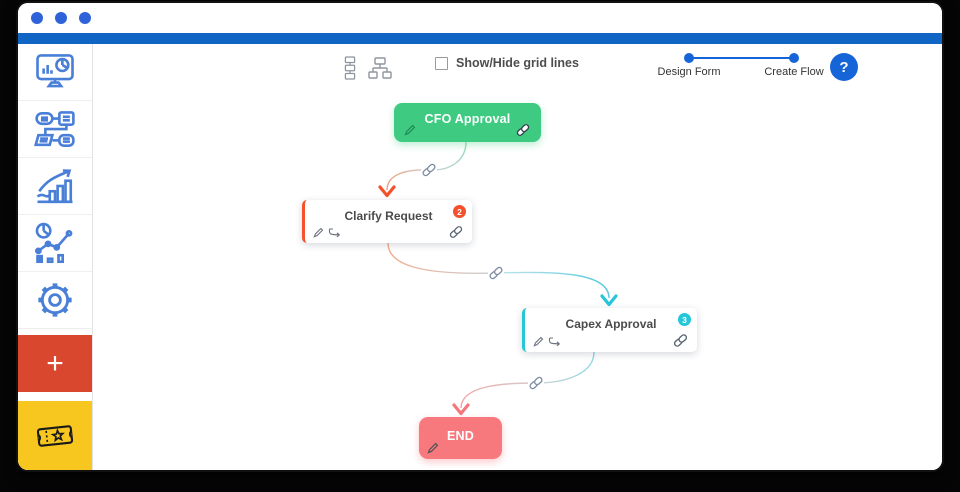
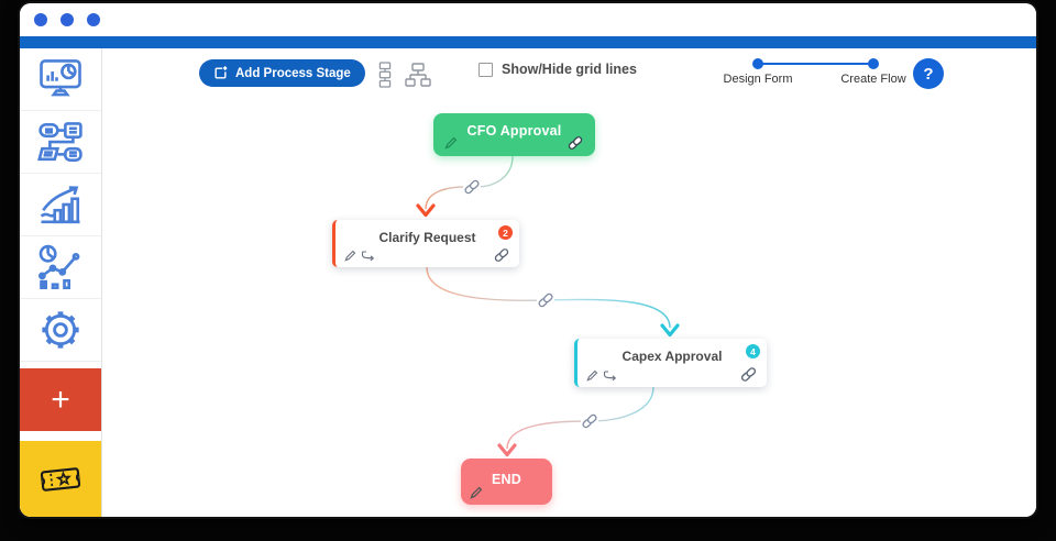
  +
+ Add Process Stage
  Show/Hide grid lines
  Design Form
  Create Flow
  ?
  CFO Approval
  Clarify Request
  2
  Capex Approval
- 3
+ 4
  END
